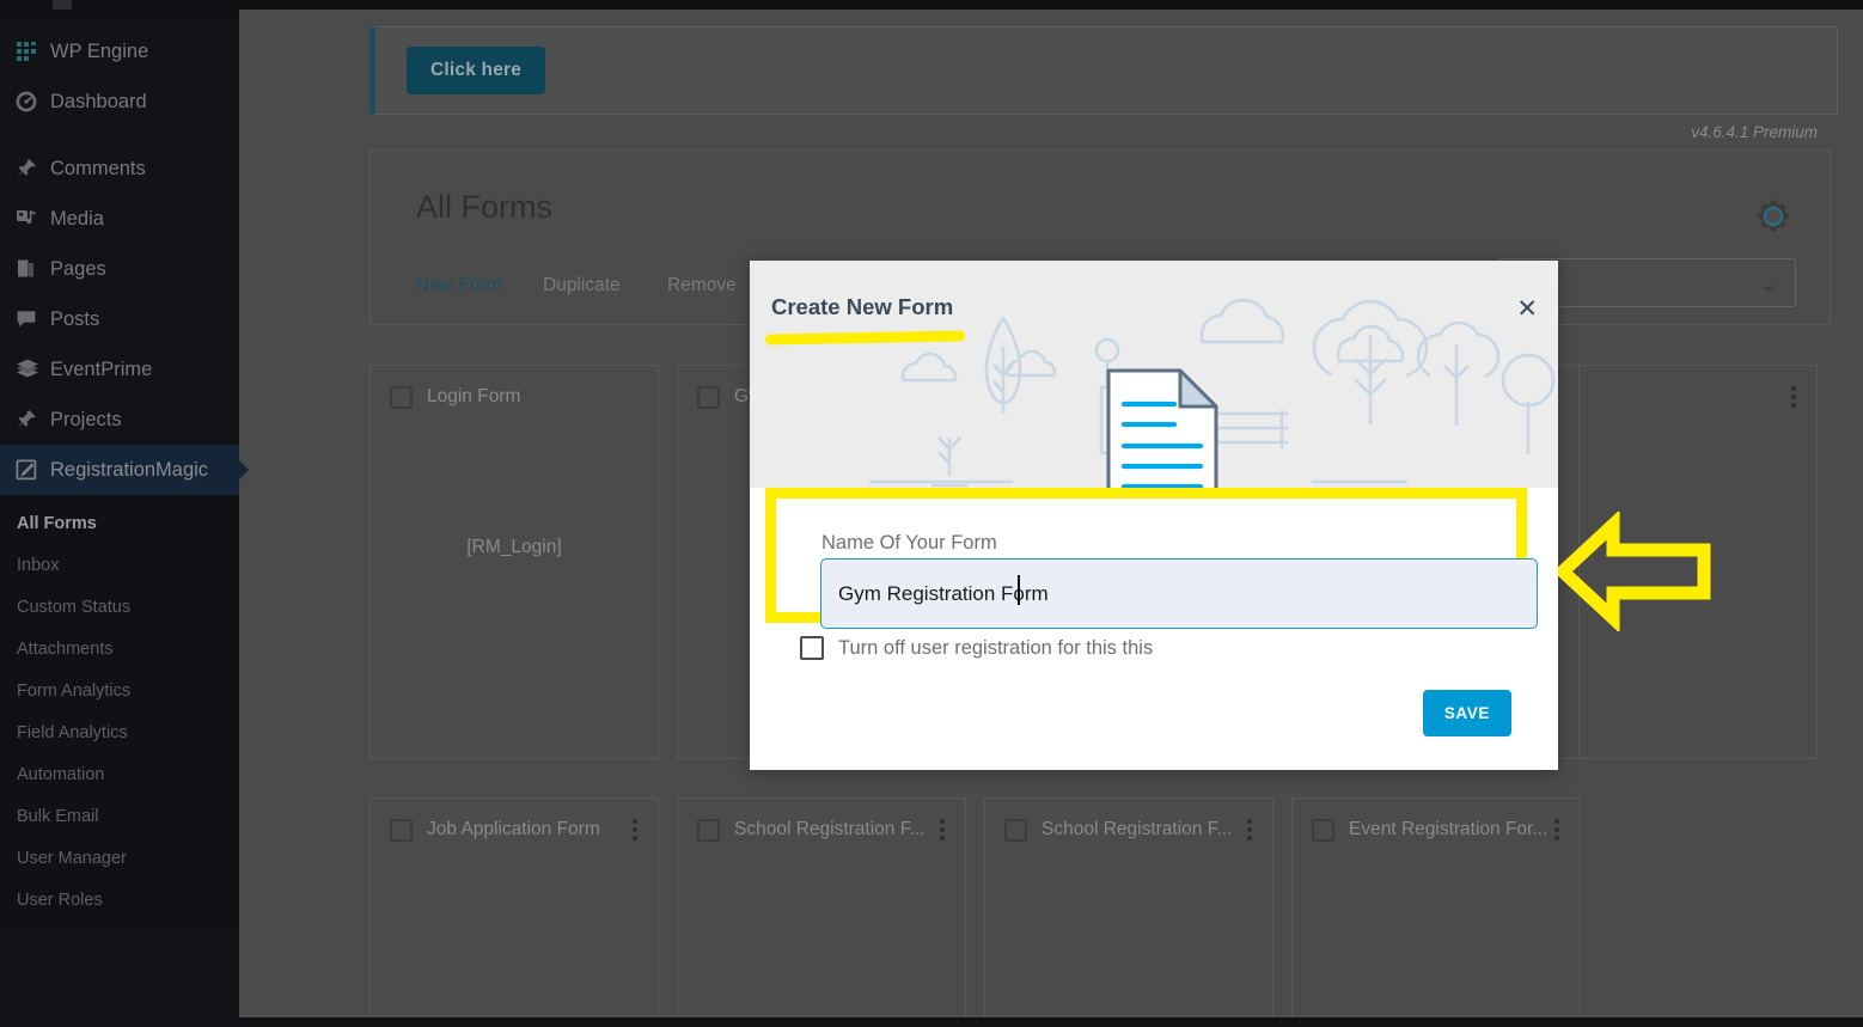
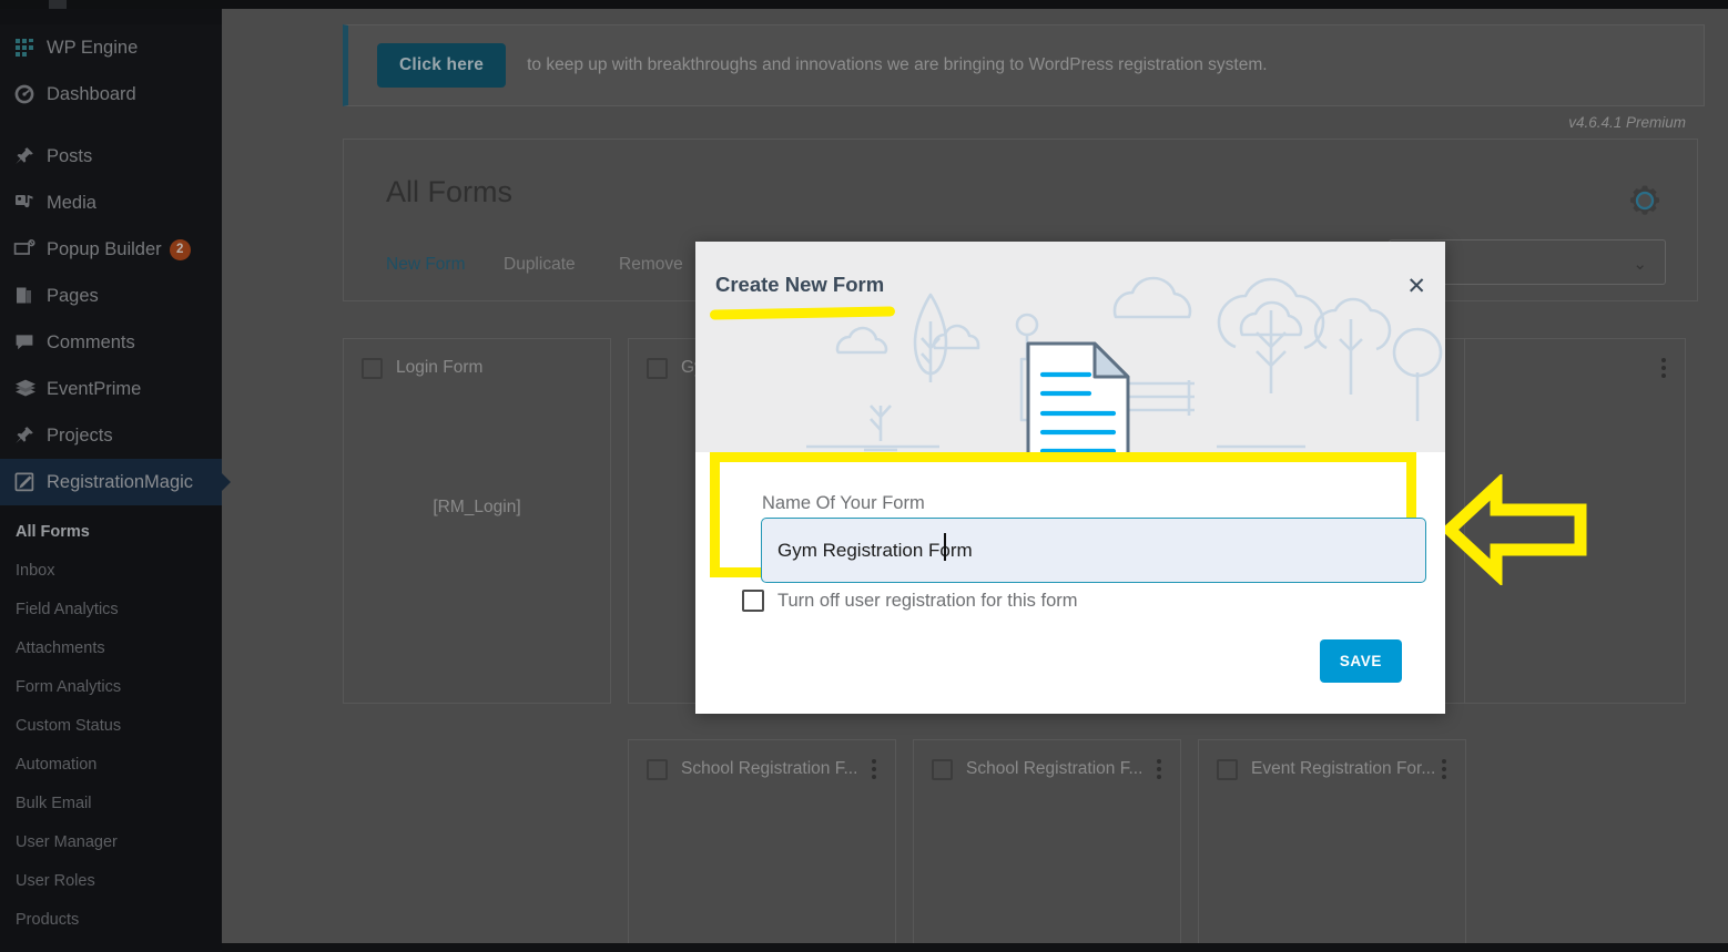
  Click here
+ to keep up with breakthroughs and innovations we are bringing to WordPress registration system.
  v4.6.4.1 Premium
  All Forms
  New Form
  Duplicate
  Remove
  Login Form
  [RM_Login]
- Job Application Form
  School Registration F...
  School Registration F...
  Event Registration For...
  WP Engine
  Dashboard
- Comments
+ Posts
  Media
+ Popup Builder
+ 2
  Pages
- Posts
+ Comments
  EventPrime
  Projects
  RegistrationMagic
  All Forms
  Inbox
- Custom Status
+ Field Analytics
  Attachments
  Form Analytics
- Field Analytics
+ Custom Status
  Automation
  Bulk Email
  User Manager
  User Roles
+ Products
  Create New Form
  ✕
  Name Of Your Form
  Gym Registration Frm
- Turn off user registration for this this
+ Turn off user registration for this form
  SAVE
